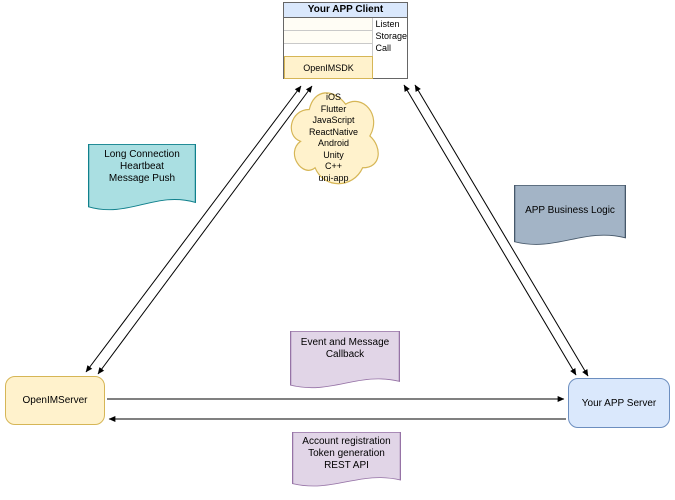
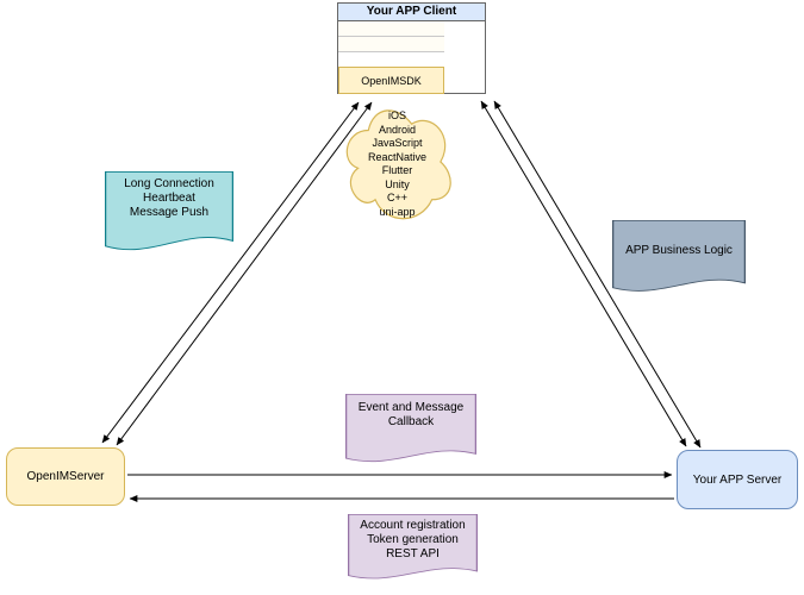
  Your APP Client
  OpenIMSDK
- Listen
- Storage
- Call
  iOS
- Flutter
+ Android
  JavaScript
  ReactNative
- Android
+ Flutter
  Unity
  C++
  uni-app
  Long Connection
  Heartbeat
  Message Push
  APP Business Logic
  Event and Message
  Callback
  Account registration
  Token generation
  REST API
  OpenIMServer
  Your APP Server
